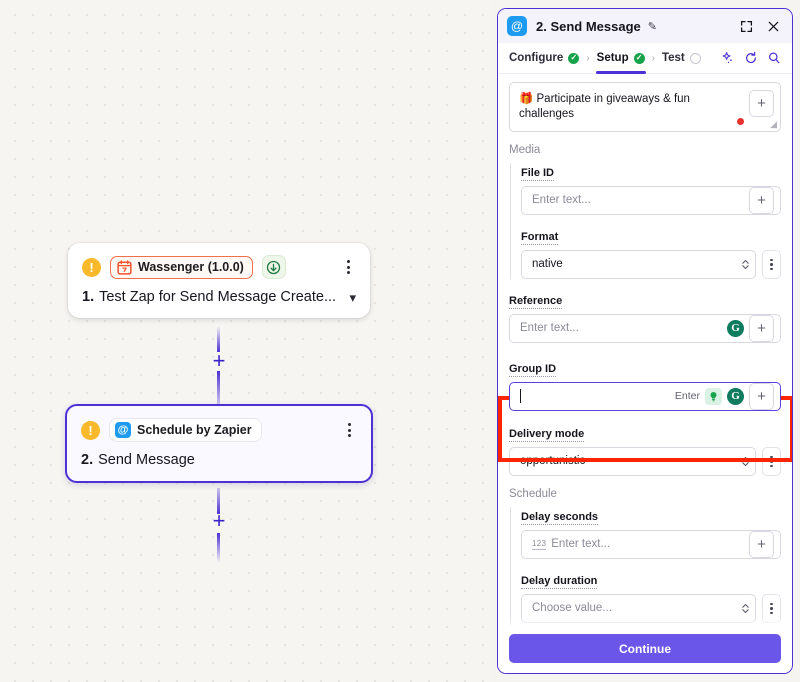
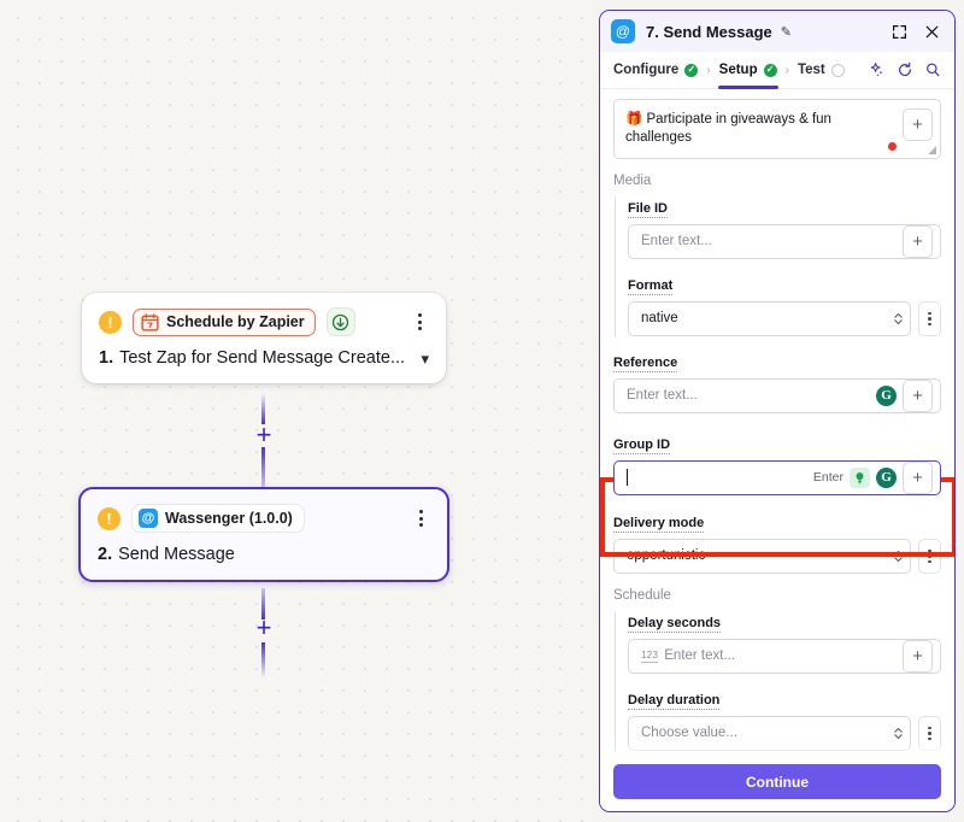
  +
  +
  !
- Wassenger (1.0.0)
+ Schedule by Zapier
  1.
  Test Zap for Send Message Create...
  ▾
  !
  @
- Schedule by Zapier
+ Wassenger (1.0.0)
  2.
  Send Message
  @
- 2. Send Message
+ 7. Send Message
  ✎
  Configure
  ✓
  ›
  Setup
  ✓
  ›
  Test
  🎁 Participate in giveaways & fun challenges
  +
  ◢
  Media
  File ID
  Enter text...
  +
  Format
  native
  Reference
  Enter text...
  G
  +
  Group ID
  Enter
  G
  +
  Delivery mode
  opportunistic
  Schedule
  Delay seconds
  123
  Enter text...
  +
  Delay duration
  Choose value...
  Continue
